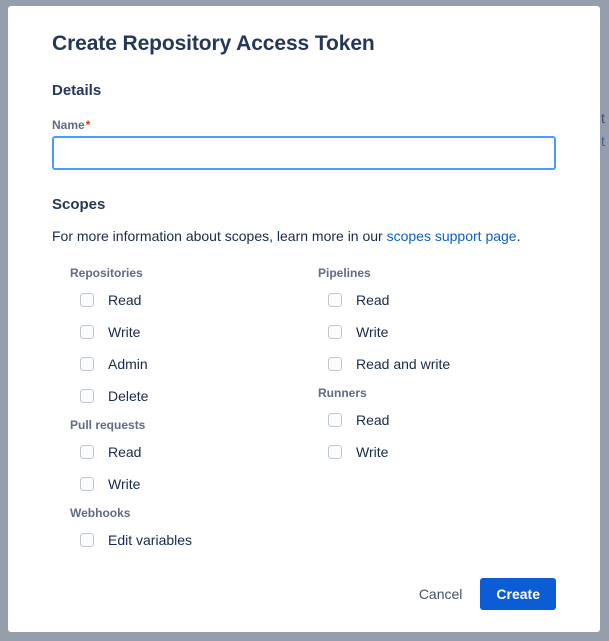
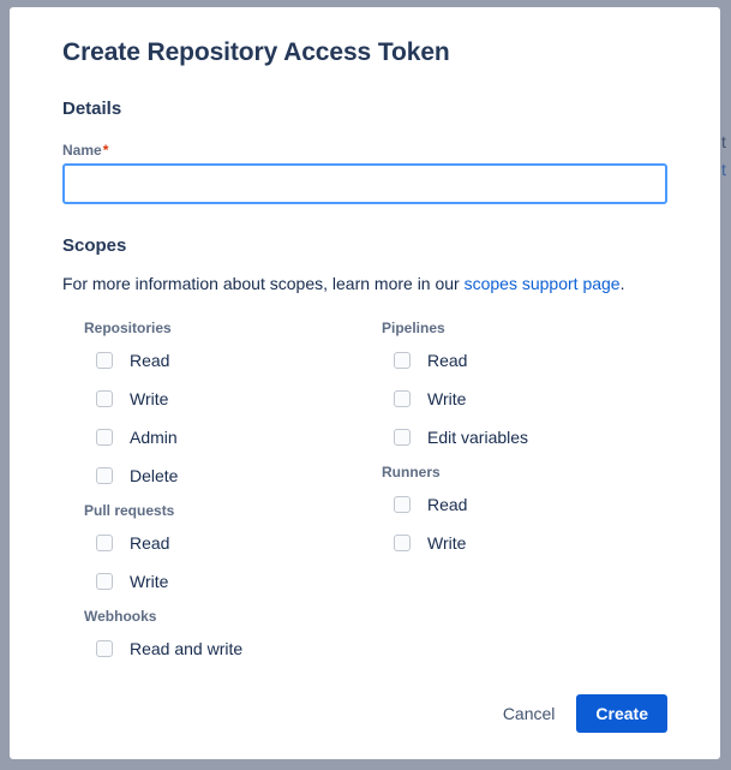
  t
  t
  Create Repository Access Token
  Details
  Name*
  Scopes
  For more information about scopes, learn more in our scopes support page.
  Repositories
  Read
  Write
  Admin
  Delete
  Pull requests
  Read
  Write
  Webhooks
- Edit variables
+ Read and write
  Pipelines
  Read
  Write
- Read and write
+ Edit variables
  Runners
  Read
  Write
  Cancel
  Create
